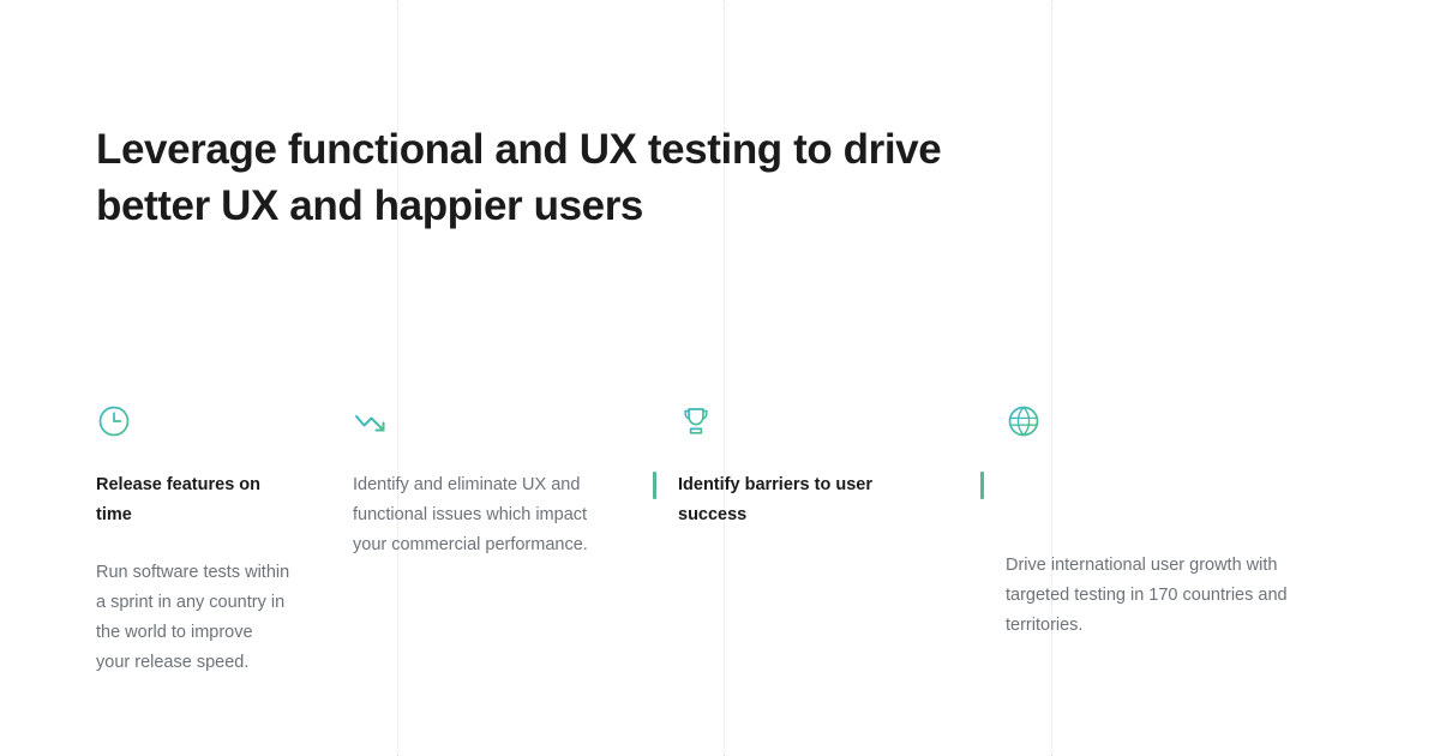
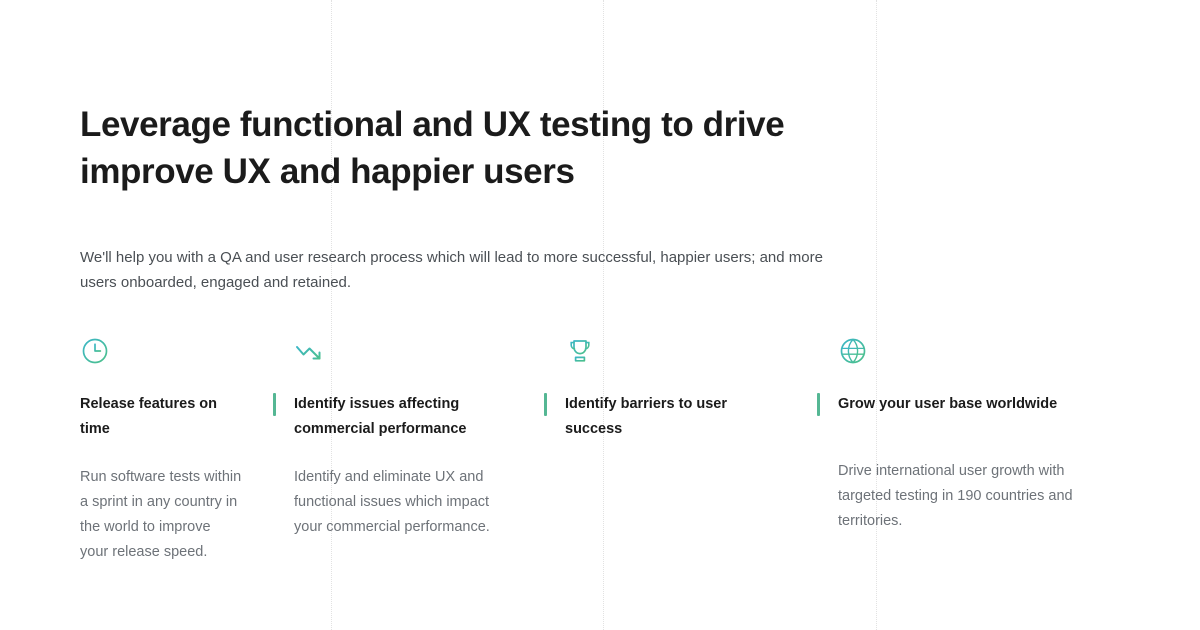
- Leverage functional and UX testing to drive better UX and happier users
+ Leverage functional and UX testing to drive improve UX and happier users
+ We'll help you with a QA and user research process which will lead to more successful, happier users; and more users onboarded, engaged and retained.
  Release features on time
  Run software tests within a sprint in any country in the world to improve your release speed.
+ Identify issues affecting commercial performance
  Identify and eliminate UX and functional issues which impact your commercial performance.
  Identify barriers to user success
+ Grow your user base worldwide
- Drive international user growth with targeted testing in 170 countries and territories.
+ Drive international user growth with targeted testing in 190 countries and territories.
